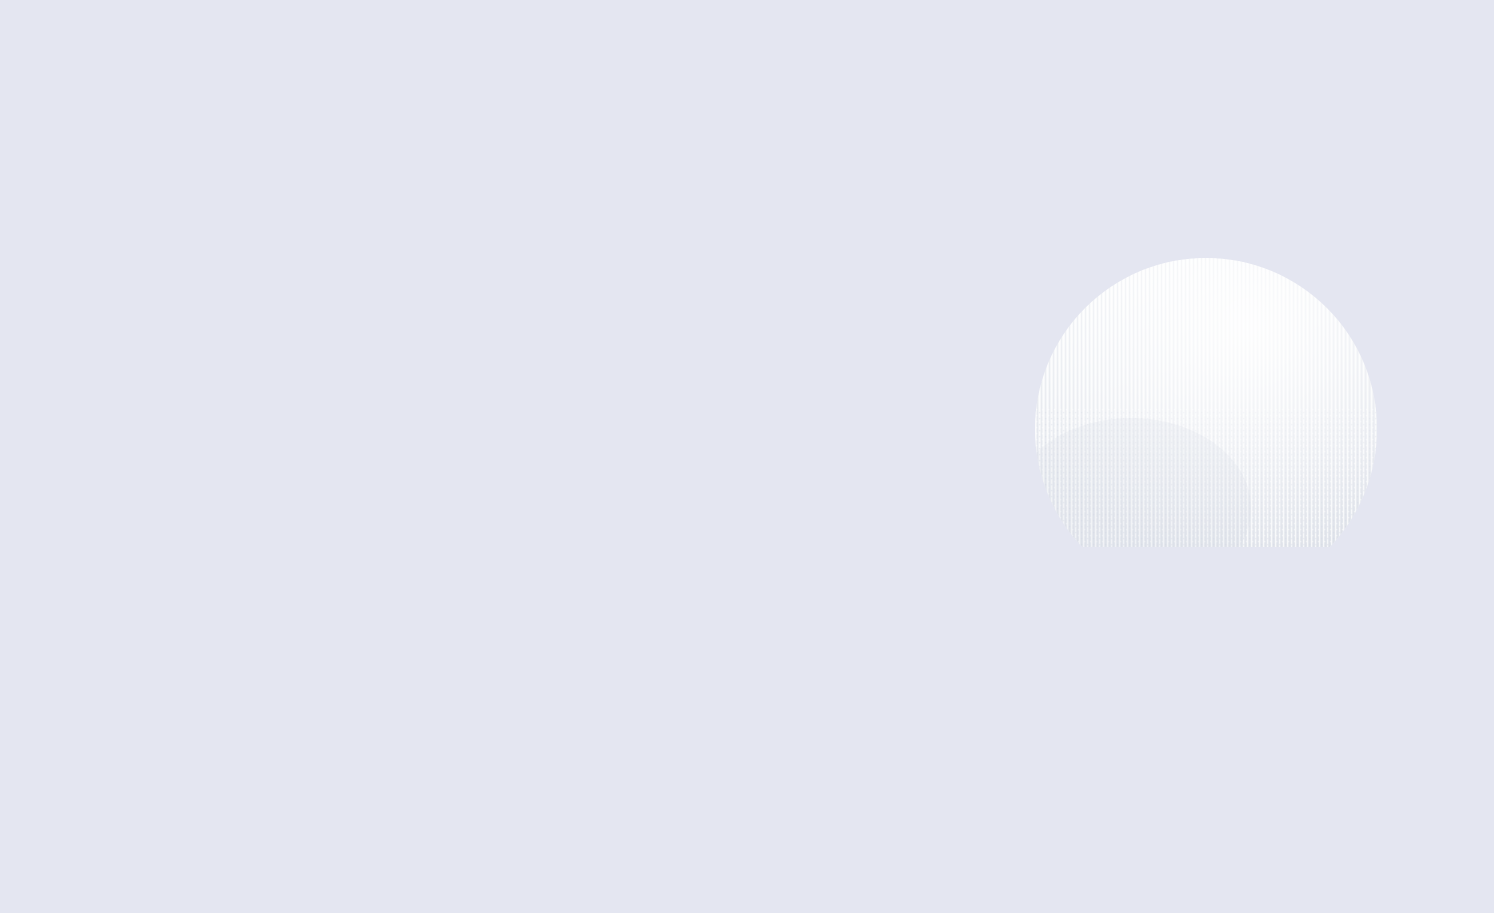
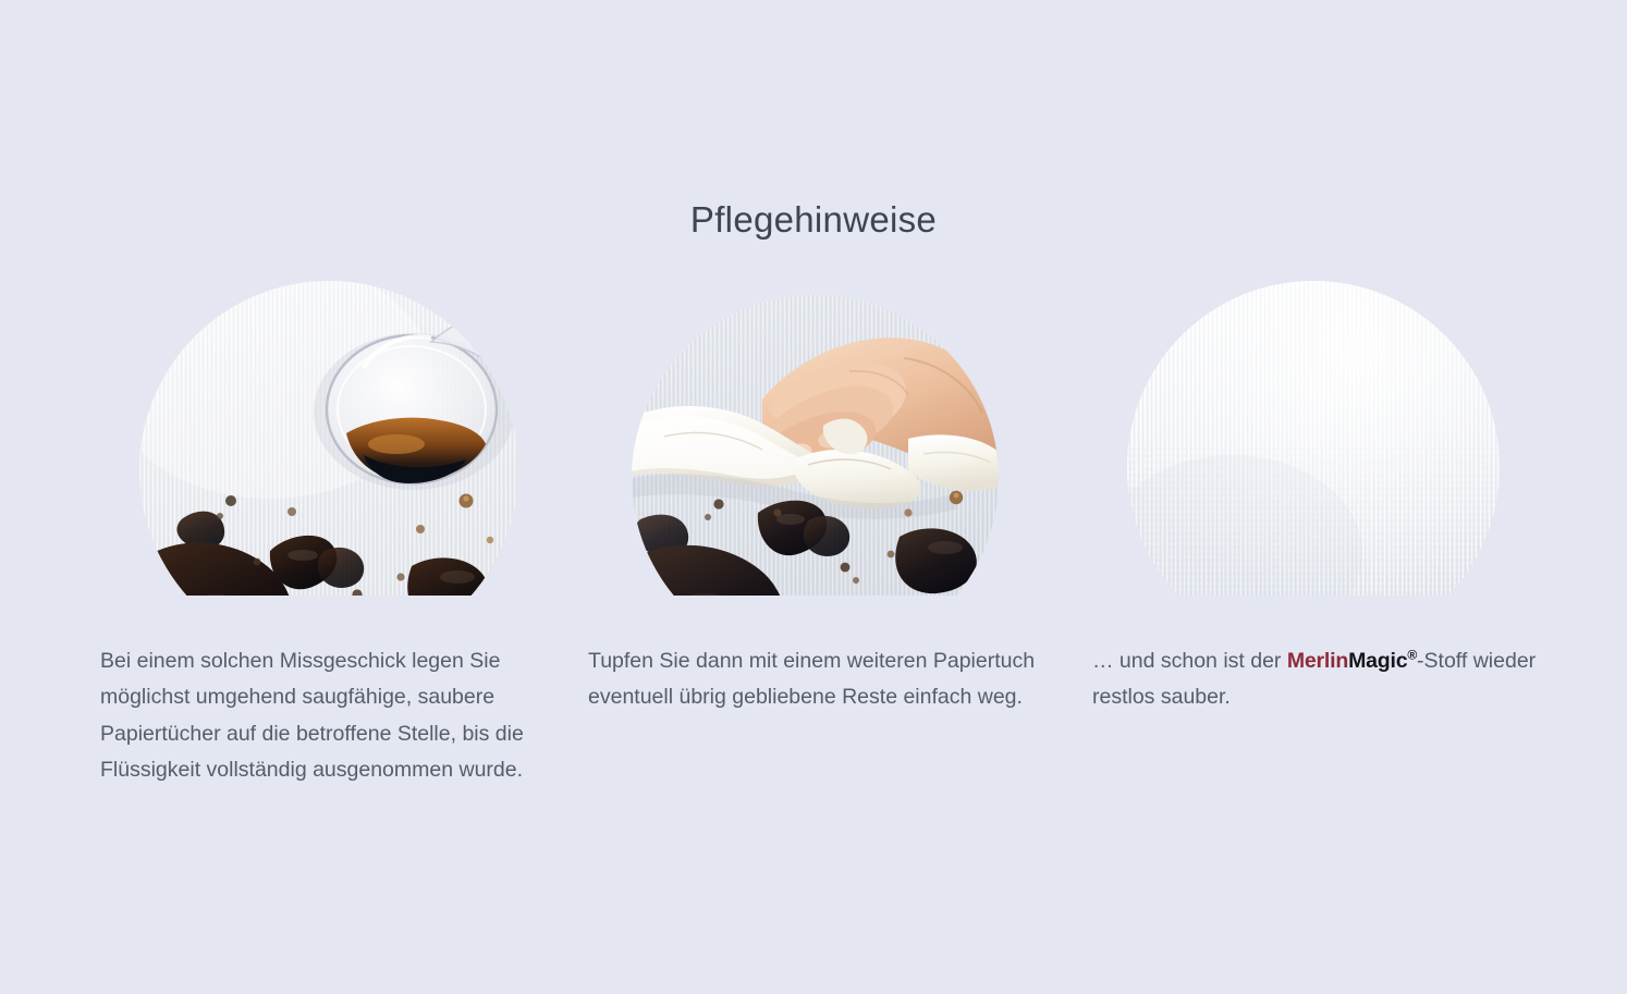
+ Pflegehinweise
+ Bei einem solchen Missgeschick legen Sie möglichst umgehend saugfähige, saubere Papiertücher auf die betroffene Stelle, bis die Flüssigkeit vollständig ausgenommen wurde.
+ Tupfen Sie dann mit einem weiteren Papiertuch eventuell übrig gebliebene Reste einfach weg.
+ … und schon ist der MerlinMagic®-Stoff wieder restlos sauber.
